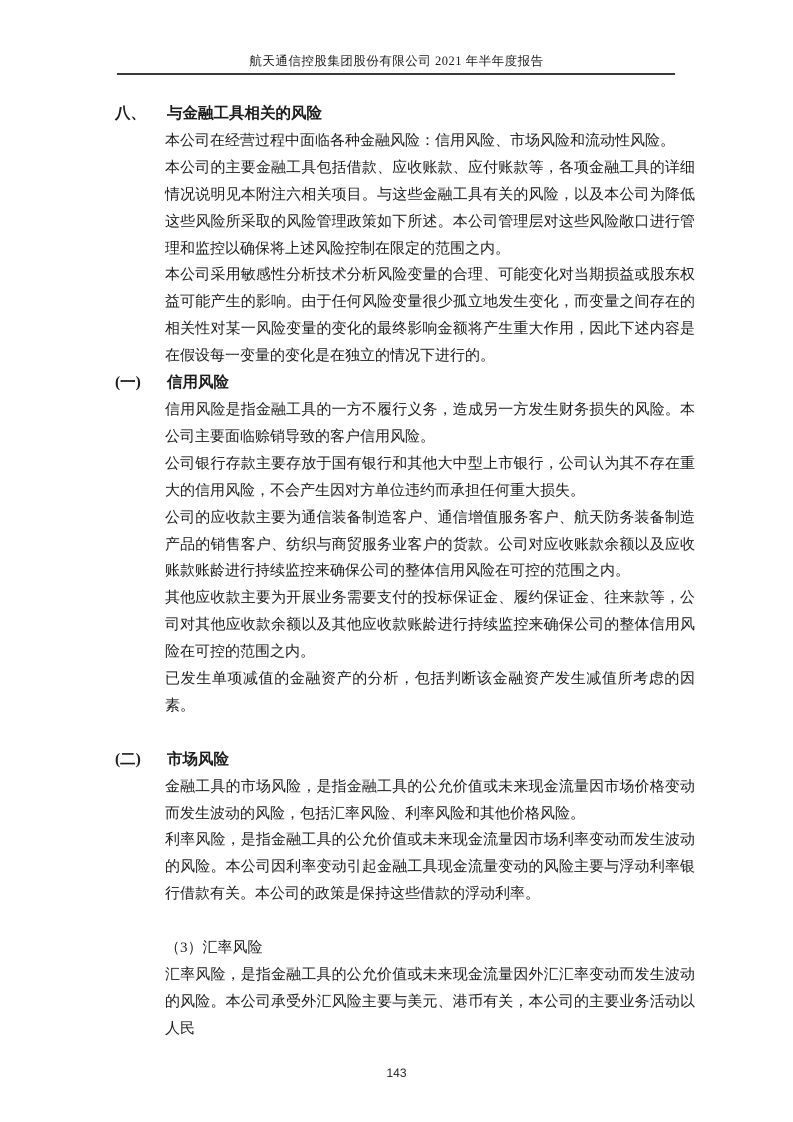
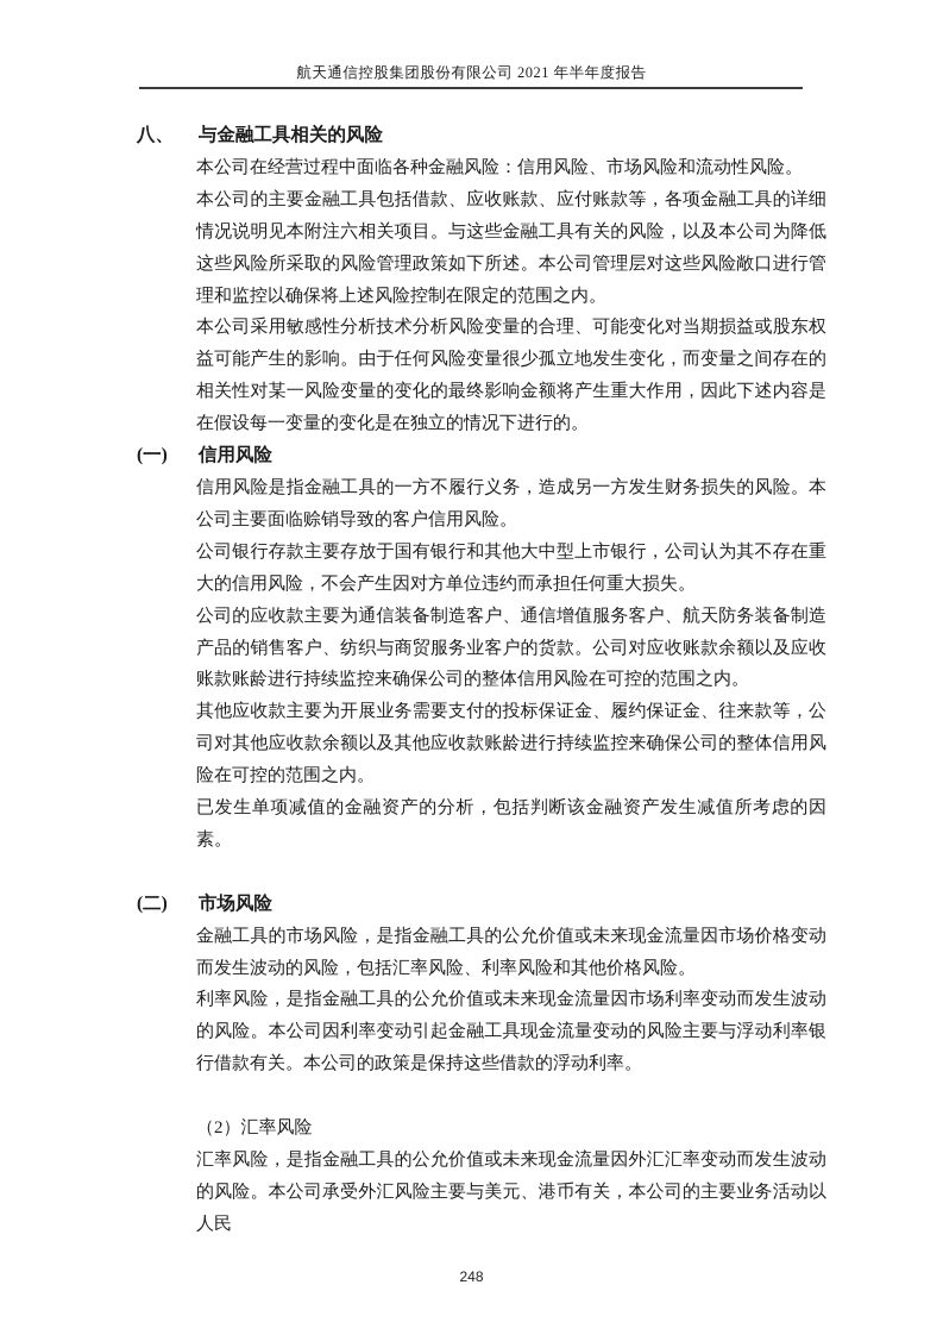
  航天通信控股集团股份有限公司 2021 年半年度报告
  八、
  与金融工具相关的风险
  本公司在经营过程中面临各种金融风险：信用风险、市场风险和流动性风险。
  本公司的主要金融工具包括借款、应收账款、应付账款等，各项金融工具的详细情况说明见本附注六相关项目。与这些金融工具有关的风险，以及本公司为降低这些风险所采取的风险管理政策如下所述。本公司管理层对这些风险敞口进行管理和监控以确保将上述风险控制在限定的范围之内。
  本公司采用敏感性分析技术分析风险变量的合理、可能变化对当期损益或股东权益可能产生的影响。由于任何风险变量很少孤立地发生变化，而变量之间存在的相关性对某一风险变量的变化的最终影响金额将产生重大作用，因此下述内容是在假设每一变量的变化是在独立的情况下进行的。
  (一)
  信用风险
  信用风险是指金融工具的一方不履行义务，造成另一方发生财务损失的风险。本公司主要面临赊销导致的客户信用风险。
  公司银行存款主要存放于国有银行和其他大中型上市银行，公司认为其不存在重大的信用风险，不会产生因对方单位违约而承担任何重大损失。
  公司的应收款主要为通信装备制造客户、通信增值服务客户、航天防务装备制造产品的销售客户、纺织与商贸服务业客户的货款。公司对应收账款余额以及应收账款账龄进行持续监控来确保公司的整体信用风险在可控的范围之内。
  其他应收款主要为开展业务需要支付的投标保证金、履约保证金、往来款等，公司对其他应收款余额以及其他应收款账龄进行持续监控来确保公司的整体信用风险在可控的范围之内。
  已发生单项减值的金融资产的分析，包括判断该金融资产发生减值所考虑的因素。
  (二)
  市场风险
  金融工具的市场风险，是指金融工具的公允价值或未来现金流量因市场价格变动而发生波动的风险，包括汇率风险、利率风险和其他价格风险。
  利率风险，是指金融工具的公允价值或未来现金流量因市场利率变动而发生波动的风险。本公司因利率变动引起金融工具现金流量变动的风险主要与浮动利率银行借款有关。本公司的政策是保持这些借款的浮动利率。
- （3）汇率风险
+ （2）汇率风险
  汇率风险，是指金融工具的公允价值或未来现金流量因外汇汇率变动而发生波动的风险。本公司承受外汇风险主要与美元、港币有关，本公司的主要业务活动以人民
- 143
+ 248
